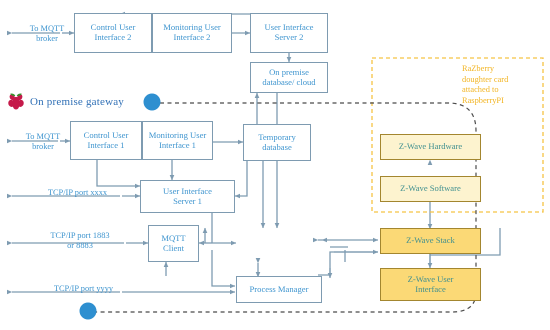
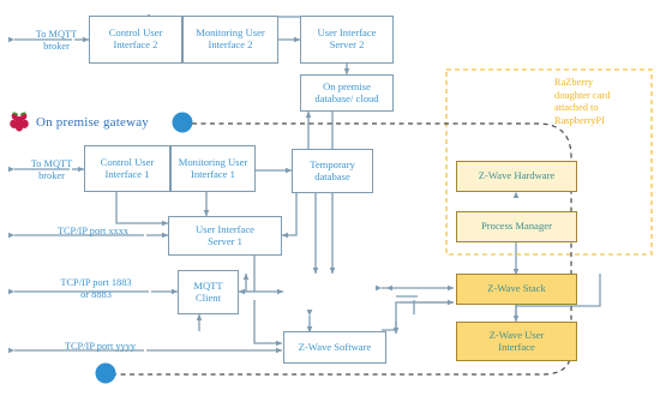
  Control User
  Interface 2
  Monitoring User
  Interface 2
  User Interface
  Server 2
  On premise
  database/ cloud
  Control User
  Interface 1
  Monitoring User
  Interface 1
  Temporary
  database
  User Interface
  Server 1
  MQTT
  Client
- Process Manager
+ Z-Wave Software
  Z-Wave Hardware
- Z-Wave Software
+ Process Manager
  Z-Wave Stack
  Z-Wave User
  Interface
  To MQTT
  broker
  To MQTT
  broker
  TCP/IP port xxxx
  TCP/IP port 1883
  or 8883
  TCP/IP port yyyy
  On premise gateway
  RaZberry
  doughter card
  attached to
  RaspberryPI
